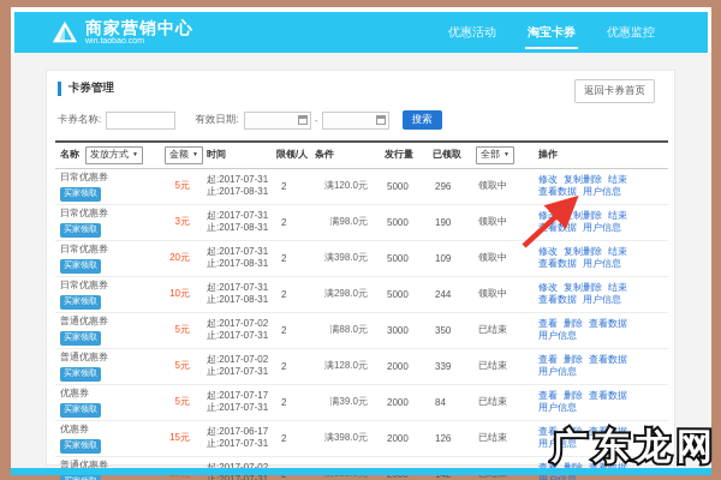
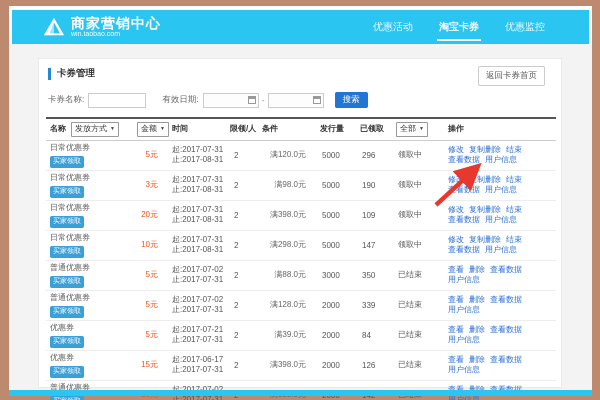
  商家营销中心
  优惠活动
  淘宝卡券
  优惠监控
  卡券管理
  返回卡券首页
  卡券名称:
  有效日期:
  -
  搜索
  名称 发放方式	金额	时间	限领/人	条件	发行量	已领取	全部	操作
  日常优惠券	5元	起:2017-07-31止:2017-08-31	2	满120.0元	5000	296	领取中	修改 复制删除 结束查看数据 用户信息
  日常优惠券	3元	起:2017-07-31止:2017-08-31	2	满98.0元	5000	190	领取中	修改 复制删除 结束看数据 用户信息
  日常优惠券	20元	起:2017-07-31止:2017-08-31	2	满398.0元	5000	109	领取中	修改 复制删除 结束查看数据 用户信息
- 日常优惠券	10元	起:2017-07-31止:2017-08-31	2	满298.0元	5000	244	领取中	修改 复制删除 结束查看数据 用户信息
+ 日常优惠券	10元	起:2017-07-31止:2017-08-31	2	满298.0元	5000	147	领取中	修改 复制删除 结束查看数据 用户信息
  普通优惠券	5元	起:2017-07-02止:2017-07-31	2	满88.0元	3000	350	已结束	查看 删除 查看数据用户信息
  普通优惠券	5元	起:2017-07-02止:2017-07-31	2	满128.0元	2000	339	已结束	查看 删除 查看数据用户信息
- 优惠券	5元	起:2017-07-17止:2017-07-31	2	满39.0元	2000	84	已结束	查看 删除 查看数据用户信息
+ 优惠券	5元	起:2017-07-21止:2017-07-31	2	满39.0元	2000	84	已结束	查看 删除 查看数据用户信息
  优惠券	15元	起:2017-06-17止:2017-07-31	2	满398.0元	2000	126	已结束	查看 删除 查看数据用户信息
- 广东龙网
